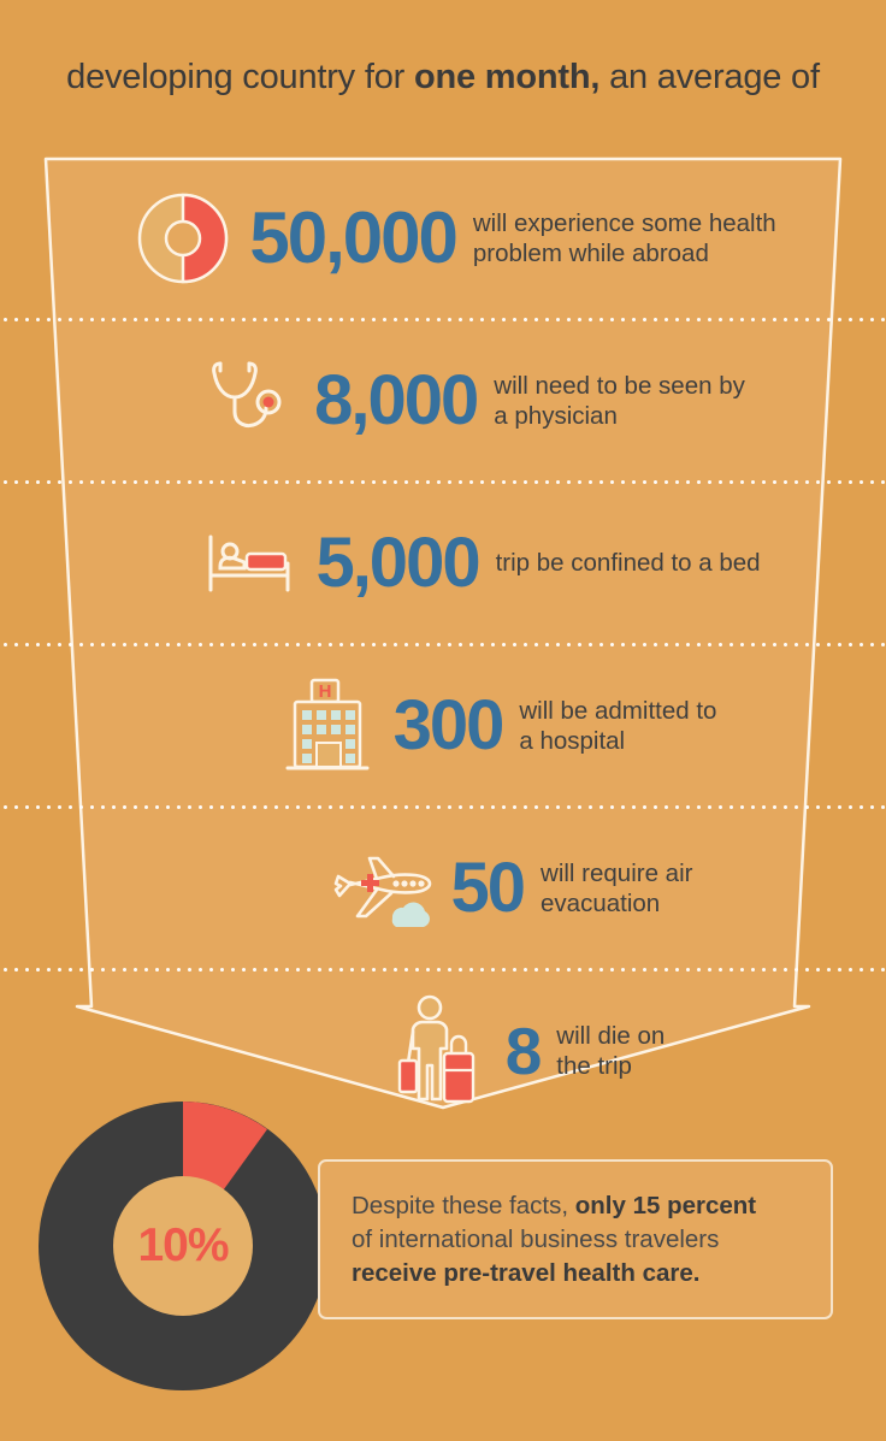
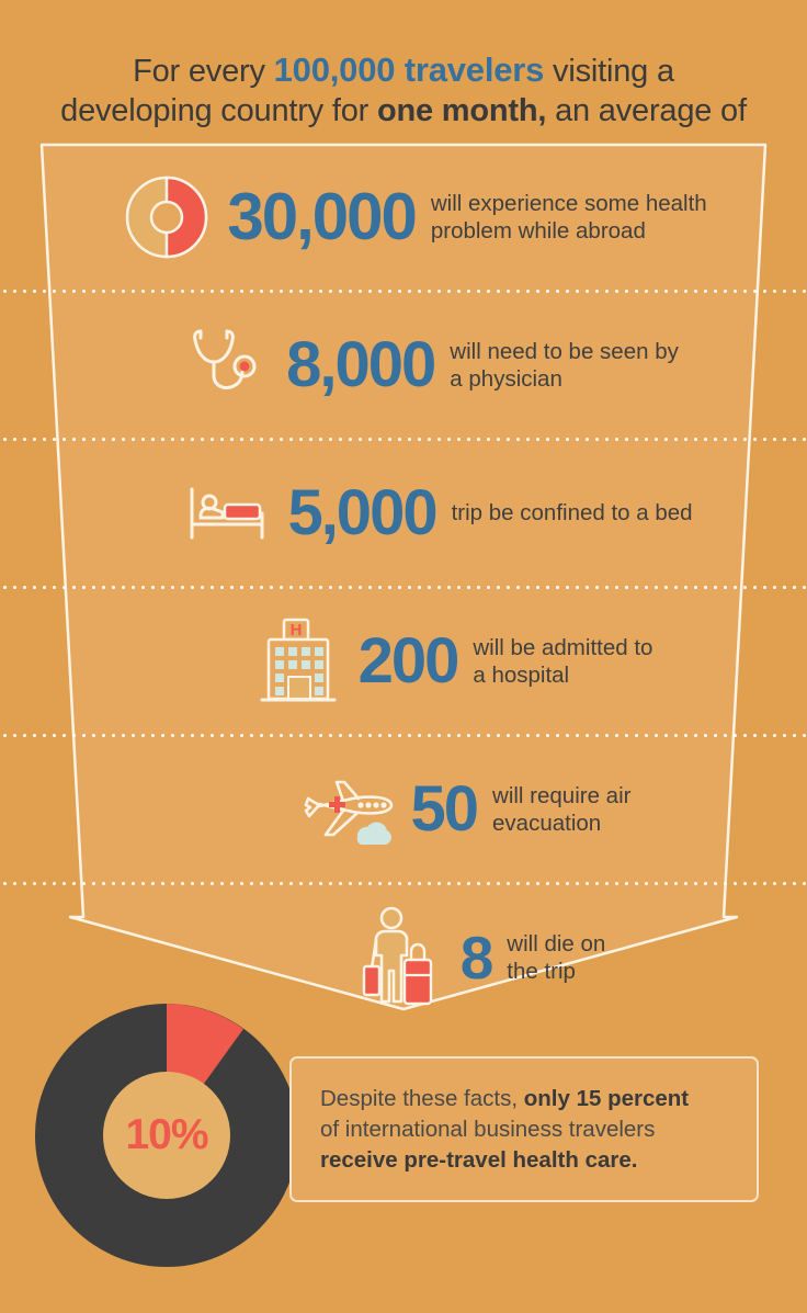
+ For every 100,000 travelers visiting a
  developing country for one month, an average of
- 50,000
+ 30,000
  will experience some health
  problem while abroad
  8,000
  will need to be seen by
  a physician
  5,000
  trip be confined to a bed
  H
- 300
+ 200
  will be admitted to
  a hospital
  50
  will require air
  evacuation
  8
  will die on
  the trip
  10%
  Despite these facts, only 15 percent
  of international business travelers
  receive pre-travel health care.
